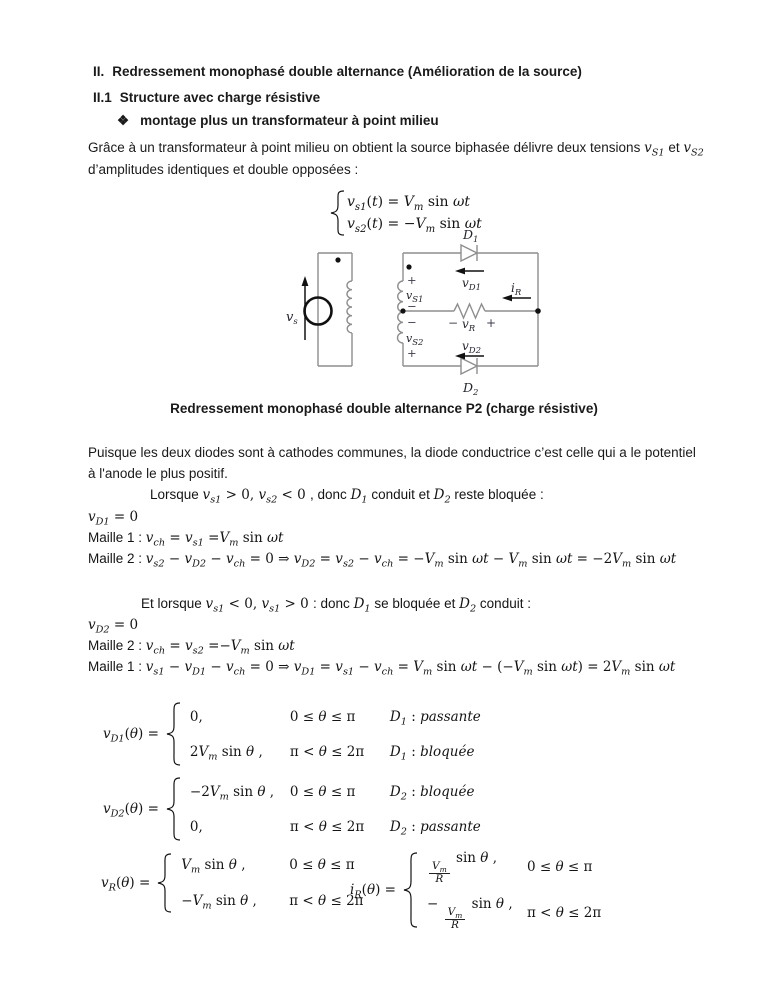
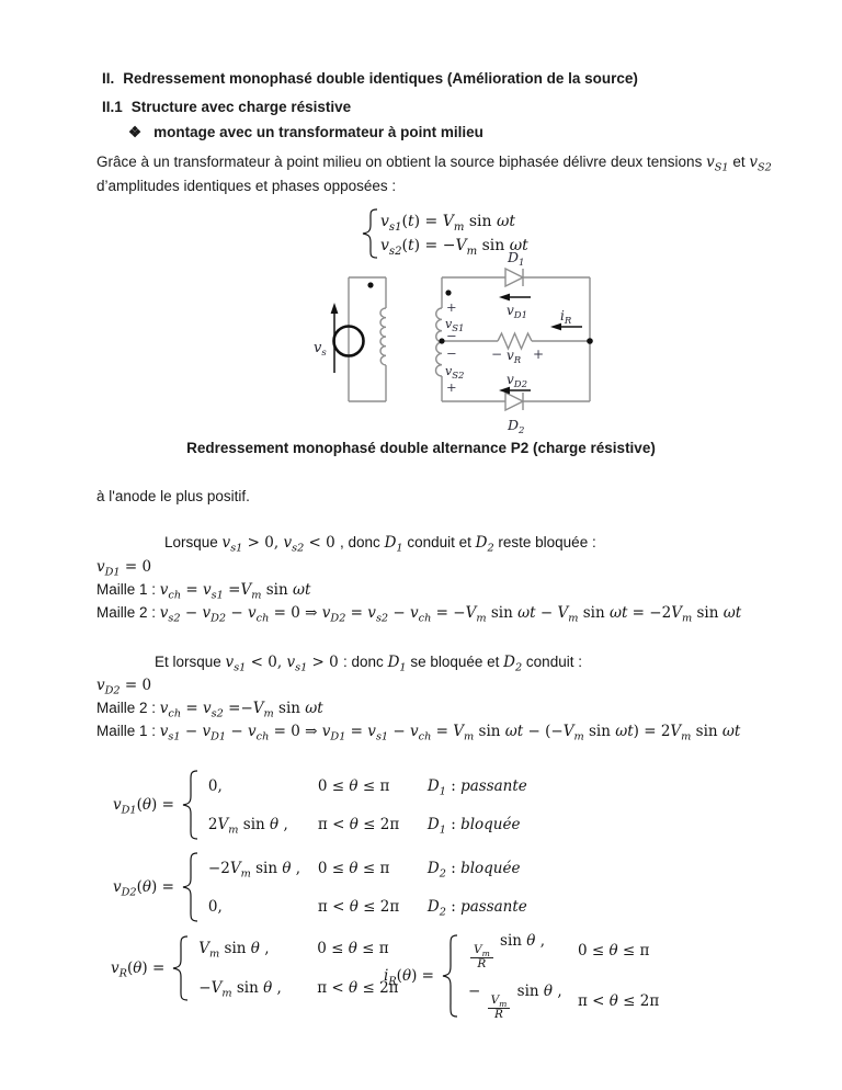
  II.
- Redressement monophasé double alternance (Amélioration de la source)
+ Redressement monophasé double identiques (Amélioration de la source)
  II.1
  Structure avec charge résistive
  ❖
- montage plus un transformateur à point milieu
+ montage avec un transformateur à point milieu
  Grâce à un transformateur à point milieu on obtient la source biphasée délivre deux tensions vS1 et vS2
- d’amplitudes identiques et double opposées :
+ d’amplitudes identiques et phases opposées :
  vs1(t) = Vm sin ωt
  vs2(t) = −Vm sin ωt
  vs
  D1
  D2
  vD1
  vD2
  iR
  −
  vR
  +
  +
  vS1
  −
  −
  vS2
  +
  Redressement monophasé double alternance P2 (charge résistive)
- Puisque les deux diodes sont à cathodes communes, la diode conductrice c’est celle qui a le potentiel
  à l'anode le plus positif.
  Lorsque vs1 > 0, vs2 < 0 , donc D1 conduit et D2 reste bloquée :
  vD1 = 0
  Maille 1 : vch = vs1 =Vm sin ωt
  Maille 2 : vs2 − vD2 − vch = 0 ⇒ vD2 = vs2 − vch = −Vm sin ωt − Vm sin ωt = −2Vm sin ωt
  Et lorsque vs1 < 0, vs1 > 0 : donc D1 se bloquée et D2 conduit :
  vD2 = 0
  Maille 2 : vch = vs2 =−Vm sin ωt
  Maille 1 : vs1 − vD1 − vch = 0 ⇒ vD1 = vs1 − vch = Vm sin ωt − (−Vm sin ωt) = 2Vm sin ωt
  vD1(θ) =
  0,
  0 ≤ θ ≤ π
  D1 : passante
  2Vm sin θ ,
  π < θ ≤ 2π
  D1 : bloquée
  vD2(θ) =
  −2Vm sin θ ,
  0 ≤ θ ≤ π
  D2 : bloquée
  0,
  π < θ ≤ 2π
  D2 : passante
  vR(θ) =
  Vm sin θ ,
  0 ≤ θ ≤ π
  −Vm sin θ ,
  π < θ ≤ 2π
  iR(θ) =
  Vm
  R
  sin θ ,
  0 ≤ θ ≤ π
  −
  Vm
  R
  sin θ ,
  π < θ ≤ 2π
